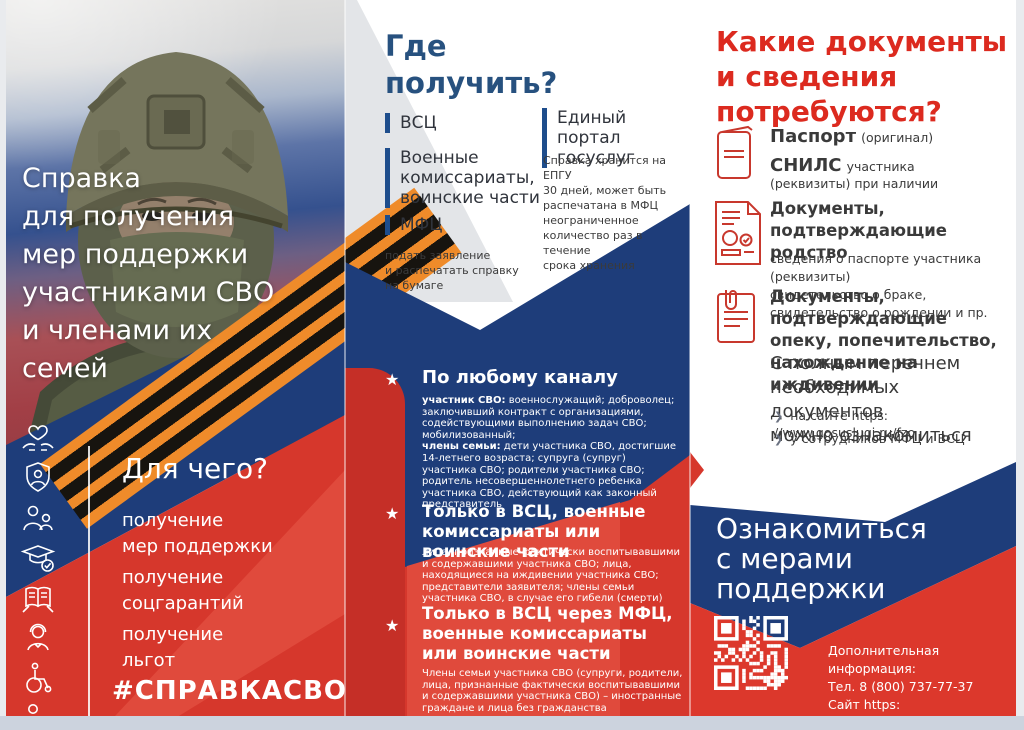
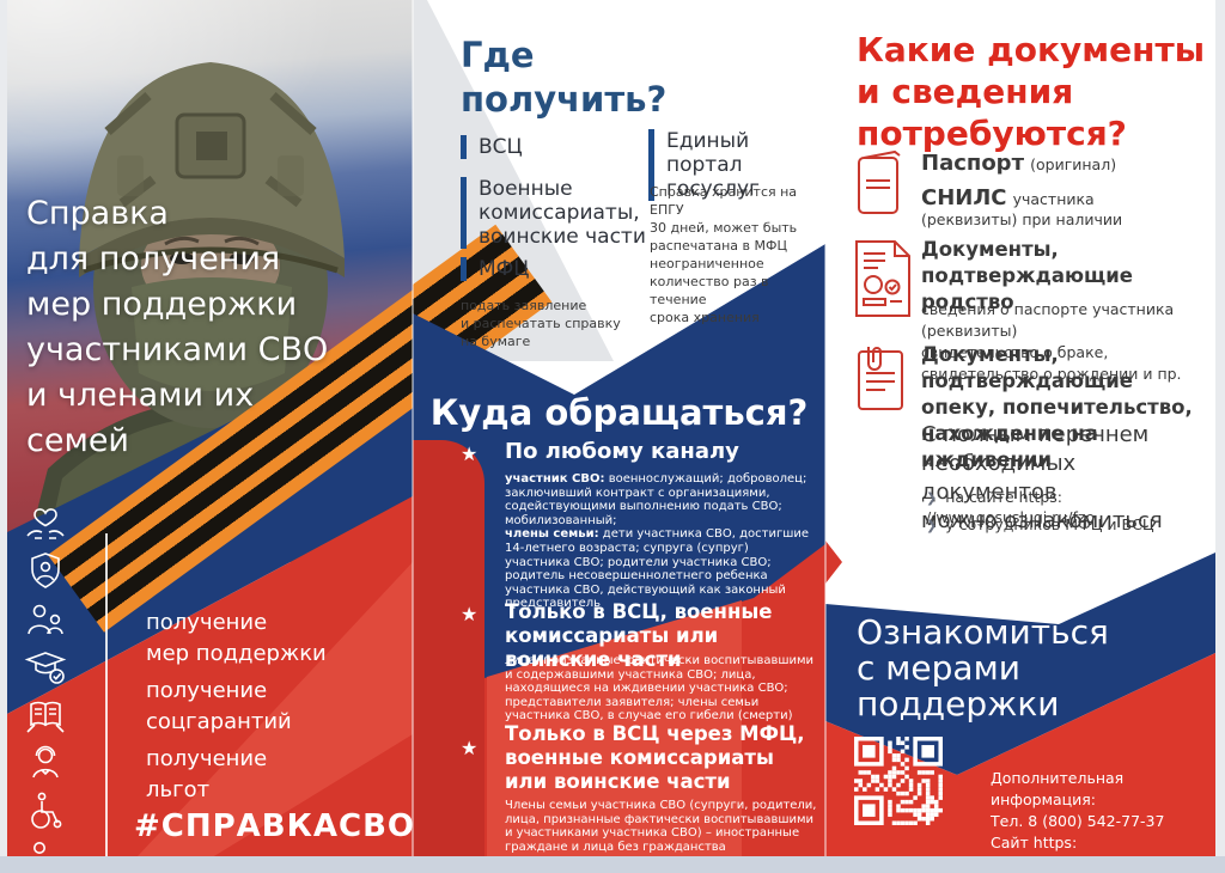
  Справка
  для получения
  мер поддержки
  участниками СВО
  и членами их
  семей
- Для чего?
  получение
  мер поддержки
  получение
  соцгарантий
  получение
  льгот
  #СПРАВКАСВО
  Где
  получить?
  ВСЦ
  Военные
  комиссариаты,
  воинские части
  МФЦ
  подать заявление
  и распечатать справку
  на бумаге
  Единый портал
  госуслуг
  Справка хранится на ЕПГУ
  30 дней, может быть
  распечатана в МФЦ
  неограниченное
  количество раз в течение
  срока хранения
+ Куда обращаться?
  ★
  По любому каналу
- участник СВО: военнослужащий; доброволец; заключивший контракт с организациями, содействующими выполнению задач СВО; мобилизованный;
+ участник СВО: военнослужащий; доброволец; заключивший контракт с организациями, содействующими выполнению подать СВО; мобилизованный;
  члены семьи: дети участника СВО, достигшие 14-летнего возраста; супруга (супруг) участника СВО; родители участника СВО; родитель несовершеннолетнего ребенка участника СВО, действующий как законный представитель
  ★
  Только в ВСЦ, военные
  комиссариаты или воинские части
  лица, признанные фактически воспитывавшими и содержавшими участника СВО; лица, находящиеся на иждивении участника СВО; представители заявителя; члены семьи участника СВО, в случае его гибели (смерти)
  ★
  Только в ВСЦ через МФЦ,
  военные комиссариаты
  или воинские части
- Члены семьи участника СВО (супруги, родители, лица, признанные фактически воспитывавшими и содержавшими участника СВО) – иностранные граждане и лица без гражданства
+ Члены семьи участника СВО (супруги, родители, лица, признанные фактически воспитывавшими и участниками участника СВО) – иностранные граждане и лица без гражданства
  Какие документы
  и сведения
  потребуются?
  Паспорт (оригинал)
  СНИЛС участника
  (реквизиты) при наличии
  Документы,
  подтверждающие родство
  сведения о паспорте участника (реквизиты)
  свидетельство о браке,
  свидетельство о рождении и пр.
  Документы, подтверждающие
  опеку, попечительство,
  нахождение на иждивении
  С полным перечнем
  необходимых документов
  можно ознакомиться
  ❯ на сайте https: //www.gosuslugi.ru/fzo
  ❯ у сотрудников МФЦ и ВСЦ
  Ознакомиться
  с мерами
  поддержки
  Дополнительная информация:
- Тел. 8 (800) 737-77-37
+ Тел. 8 (800) 542-77-37
